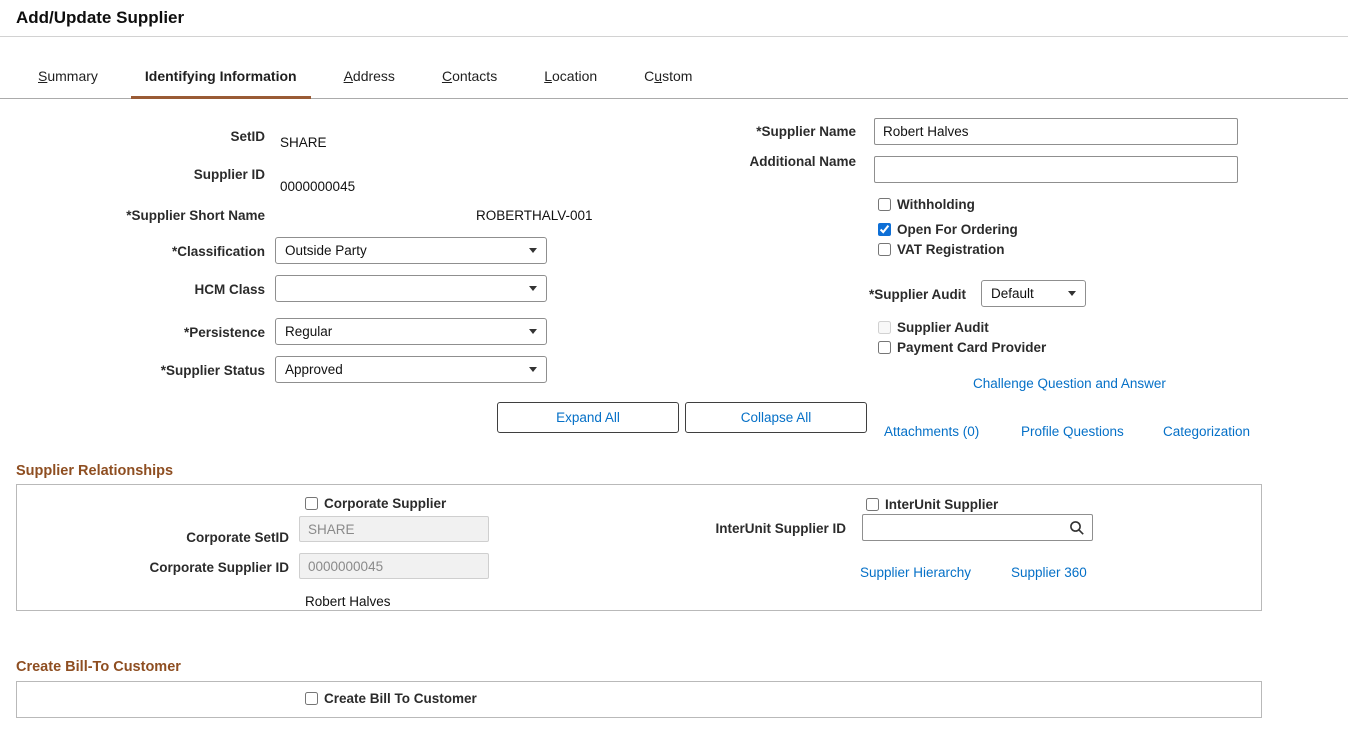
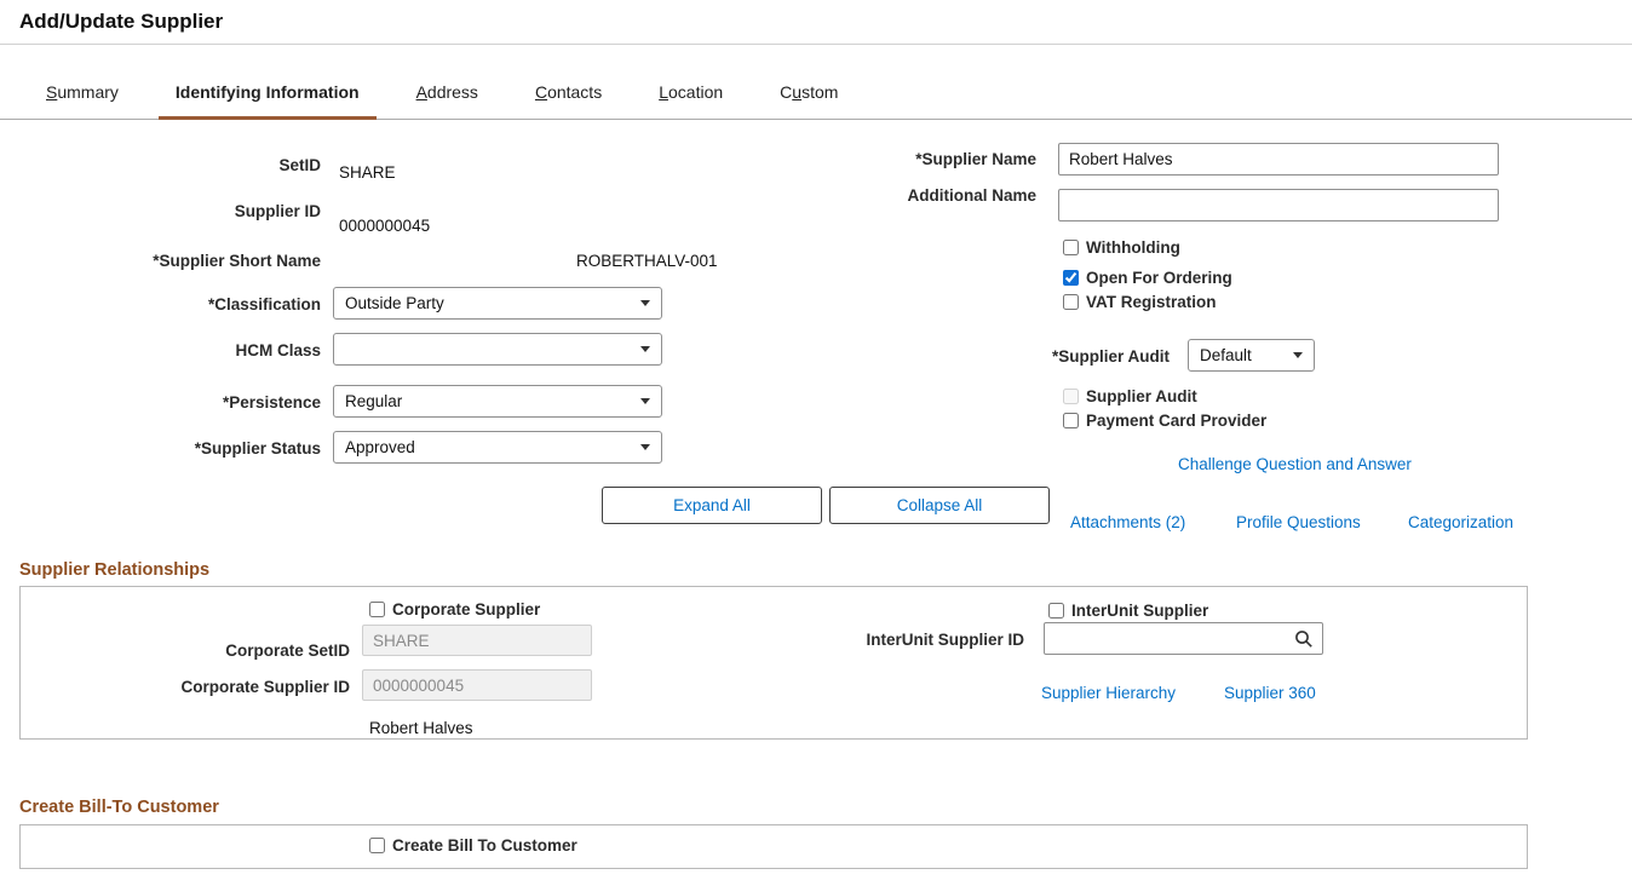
  Add/Update Supplier
  Summary
  Identifying Information
  Address
  Contacts
  Location
  Custom
  SetID
  SHARE
  Supplier ID
  0000000045
  *Supplier Short Name
  ROBERTHALV-001
  *Classification
  Outside Party
  HCM Class
  *Persistence
  Regular
  *Supplier Status
  Approved
  *Supplier Name
  Robert Halves
  Additional Name
  Withholding
  Open For Ordering
  VAT Registration
  *Supplier Audit
  Default
  Supplier Audit
  Payment Card Provider
  Challenge Question and Answer
  Expand All
  Collapse All
- Attachments (0)
+ Attachments (2)
  Profile Questions
  Categorization
  Supplier Relationships
  Corporate Supplier
  Corporate SetID
  SHARE
  Corporate Supplier ID
  0000000045
  Robert Halves
  InterUnit Supplier
  InterUnit Supplier ID
  Supplier Hierarchy
  Supplier 360
  Create Bill-To Customer
  Create Bill To Customer
